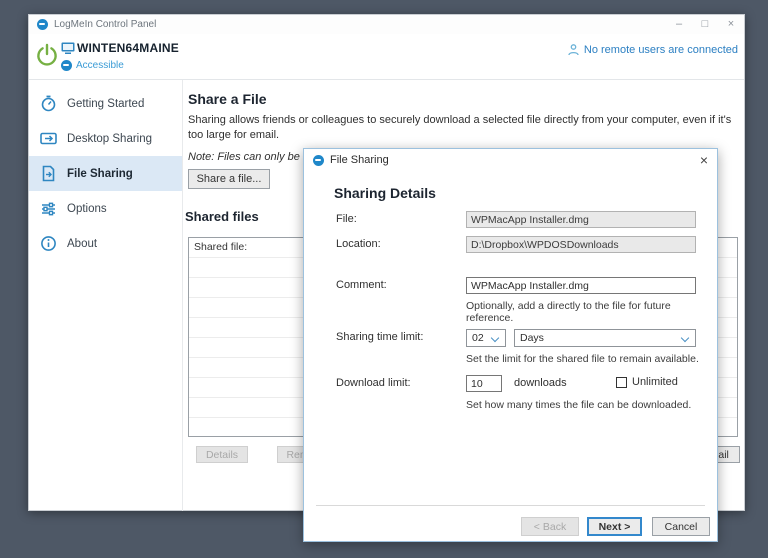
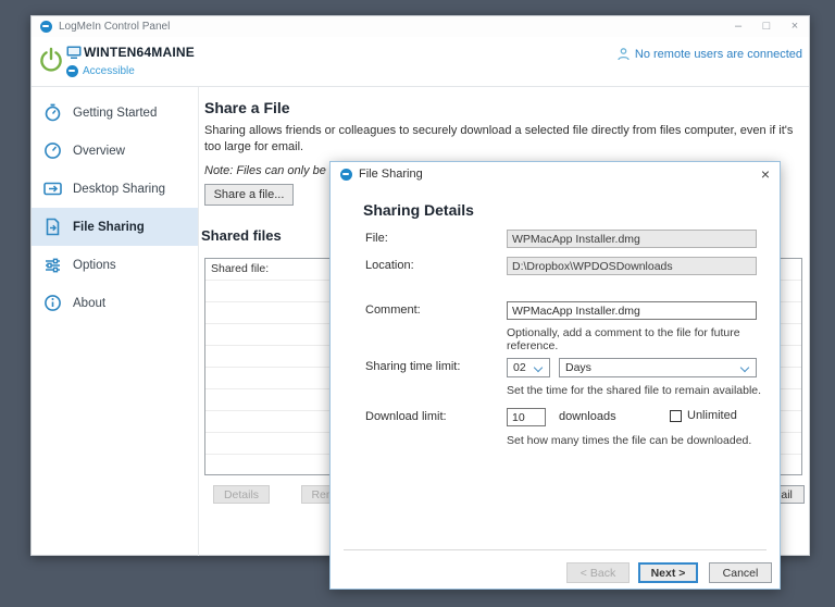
  LogMeIn Control Panel
  –
  □
  ×
  WINTEN64MAINE
  Accessible
  No remote users are connected
  Getting Started
+ Overview
  Desktop Sharing
  File Sharing
  Options
  About
  Share a File
- Sharing allows friends or colleagues to securely download a selected file directly from your computer, even if it's too large for email.
+ Sharing allows friends or colleagues to securely download a selected file directly from files computer, even if it's too large for email.
  Note: Files can only be
  Share a file...
  Shared files
  Shared file:
  Details
  File Sharing
  ×
  Sharing Details
  File:
  WPMacApp Installer.dmg
  Location:
  D:\Dropbox\WPDOSDownloads
  Comment:
  WPMacApp Installer.dmg
- Optionally, add a directly to the file for future reference.
+ Optionally, add a comment to the file for future reference.
  Sharing time limit:
  02
  Days
- Set the limit for the shared file to remain available.
+ Set the time for the shared file to remain available.
  Download limit:
  10
  downloads
  Unlimited
  Set how many times the file can be downloaded.
  < Back
  Next >
  Cancel
